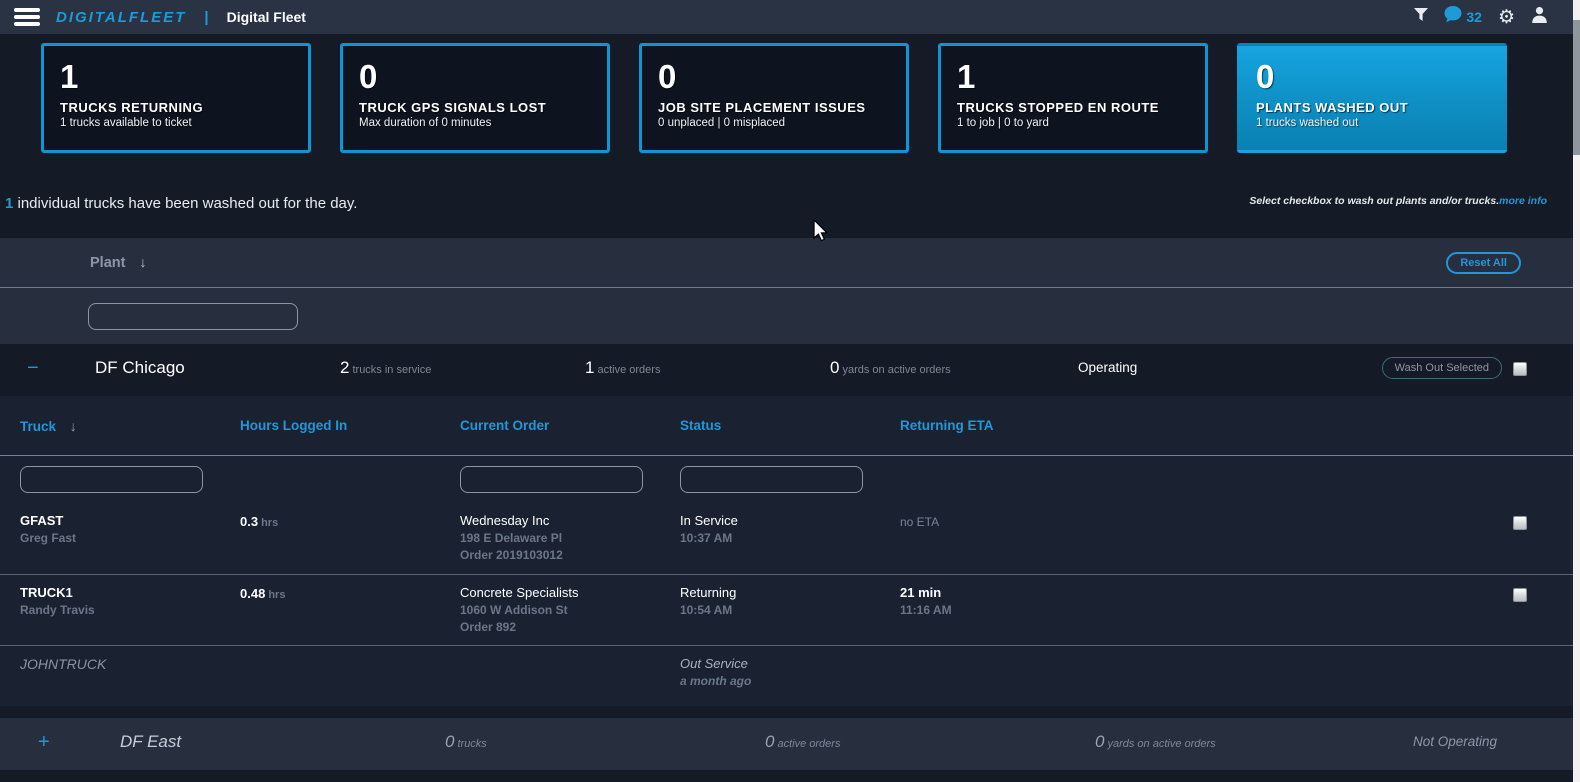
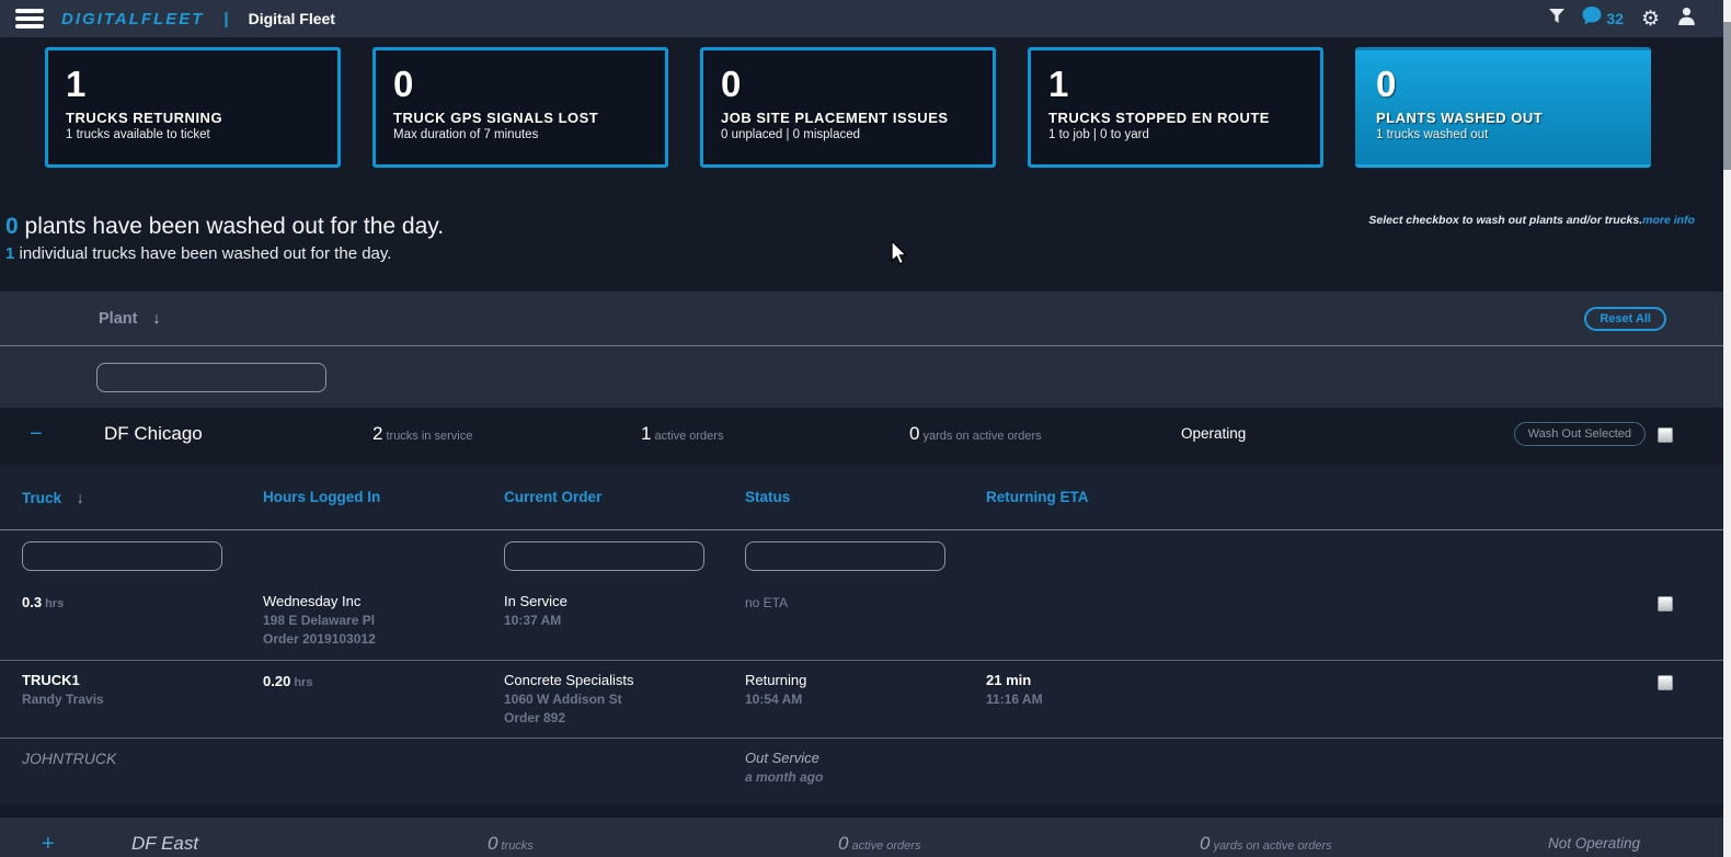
  DIGITALFLEET
  |
  Digital Fleet
  32
  ⚙
  1
  TRUCKS RETURNING
  1 trucks available to ticket
  0
  TRUCK GPS SIGNALS LOST
- Max duration of 0 minutes
+ Max duration of 7 minutes
  0
  JOB SITE PLACEMENT ISSUES
  0 unplaced | 0 misplaced
  1
  TRUCKS STOPPED EN ROUTE
  1 to job | 0 to yard
  0
  PLANTS WASHED OUT
  1 trucks washed out
+ 0 plants have been washed out for the day.
  1 individual trucks have been washed out for the day.
  Select checkbox to wash out plants and/or trucks.more info
  Plant ↓
  Reset All
  −
  DF Chicago
  2 trucks in service
  1 active orders
  0 yards on active orders
  Operating
  Wash Out Selected
  Truck ↓
  Hours Logged In
  Current Order
  Status
  Returning ETA
- GFAST
- Greg Fast
  0.3 hrs
  Wednesday Inc
  198 E Delaware Pl
  Order 2019103012
  In Service
  10:37 AM
  no ETA
  TRUCK1
  Randy Travis
- 0.48 hrs
+ 0.20 hrs
  Concrete Specialists
  1060 W Addison St
  Order 892
  Returning
  10:54 AM
  21 min
  11:16 AM
  JOHNTRUCK
  Out Service
  a month ago
  +
  DF East
  0 trucks
  0 active orders
  0 yards on active orders
  Not Operating
